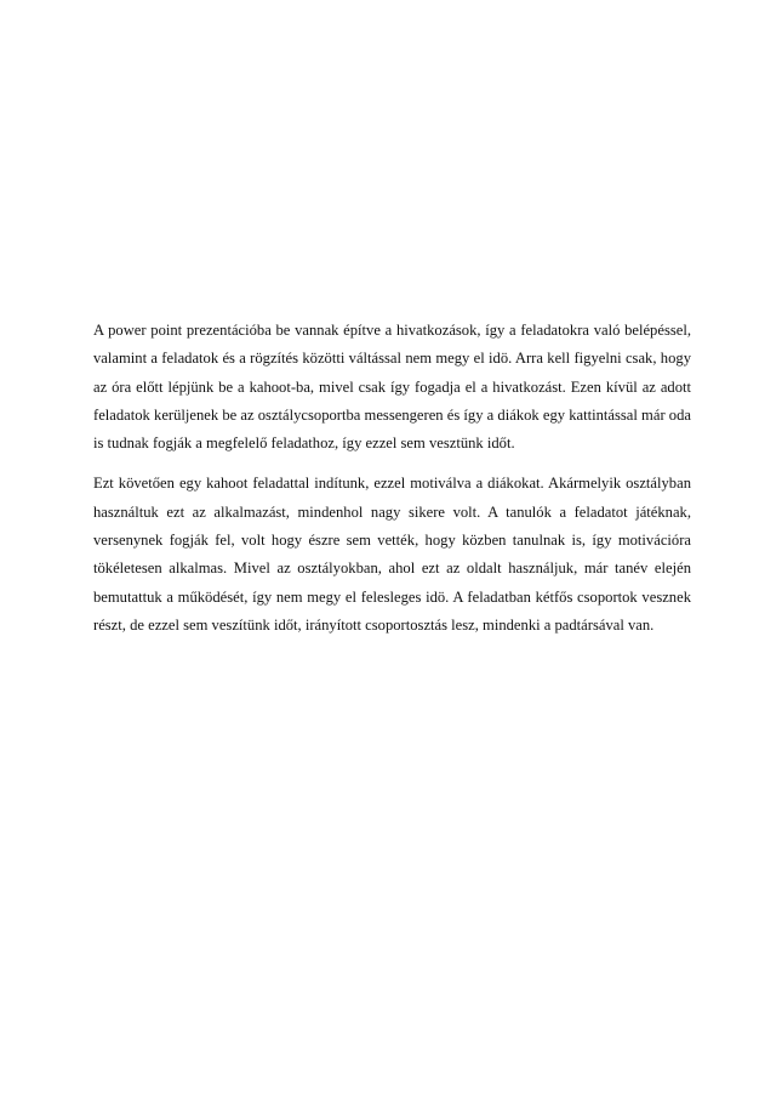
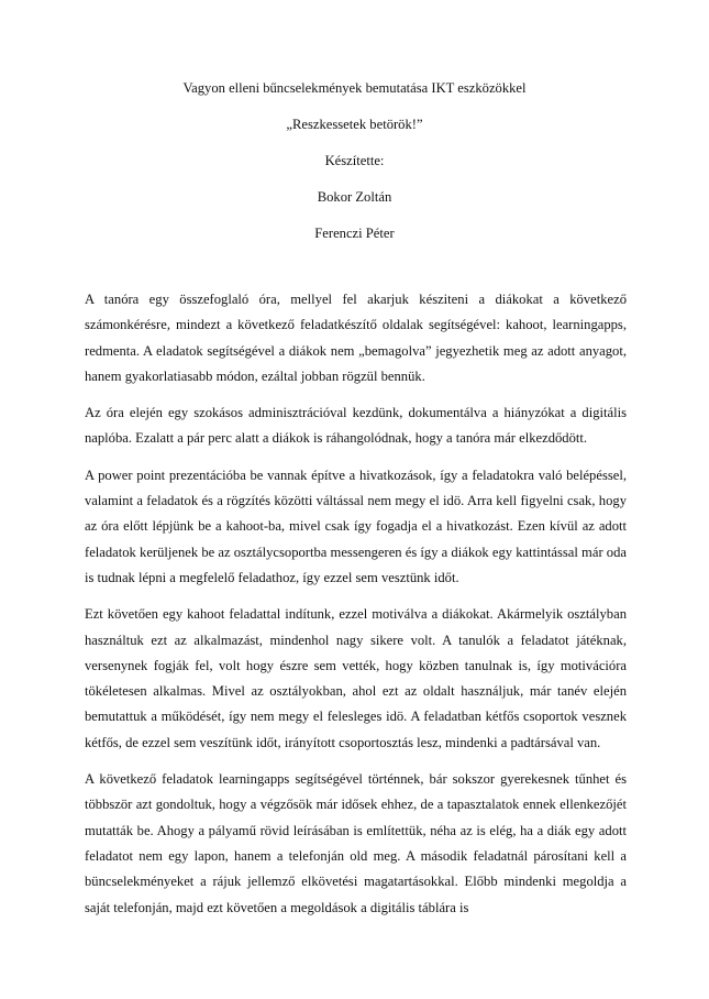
+ Vagyon elleni bűncselekmények bemutatása IKT eszközökkel
+ „Reszkessetek betörök!”
+ Készítette:
+ Bokor Zoltán
+ Ferenczi Péter
+ A tanóra egy összefoglaló óra, mellyel fel akarjuk késziteni a diákokat a következő számonkérésre, mindezt a következő feladatkészítő oldalak segítségével: kahoot, learningapps, redmenta. A eladatok segítségével a diákok nem „bemagolva” jegyezhetik meg az adott anyagot, hanem gyakorlatiasabb módon, ezáltal jobban rögzül bennük.
+ Az óra elején egy szokásos adminisztrációval kezdünk, dokumentálva a hiányzókat a digitális naplóba. Ezalatt a pár perc alatt a diákok is ráhangolódnak, hogy a tanóra már elkezdődött.
- A power point prezentációba be vannak építve a hivatkozások, így a feladatokra való belépéssel, valamint a feladatok és a rögzítés közötti váltással nem megy el idö. Arra kell figyelni csak, hogy az óra előtt lépjünk be a kahoot-ba, mivel csak így fogadja el a hivatkozást. Ezen kívül az adott feladatok kerüljenek be az osztálycsoportba messengeren és így a diákok egy kattintással már oda is tudnak fogják a megfelelő feladathoz, így ezzel sem vesztünk időt.
+ A power point prezentációba be vannak építve a hivatkozások, így a feladatokra való belépéssel, valamint a feladatok és a rögzítés közötti váltással nem megy el idö. Arra kell figyelni csak, hogy az óra előtt lépjünk be a kahoot-ba, mivel csak így fogadja el a hivatkozást. Ezen kívül az adott feladatok kerüljenek be az osztálycsoportba messengeren és így a diákok egy kattintással már oda is tudnak lépni a megfelelő feladathoz, így ezzel sem vesztünk időt.
- Ezt követően egy kahoot feladattal indítunk, ezzel motiválva a diákokat. Akármelyik osztályban használtuk ezt az alkalmazást, mindenhol nagy sikere volt. A tanulók a feladatot játéknak, versenynek fogják fel, volt hogy észre sem vették, hogy közben tanulnak is, így motivációra tökéletesen alkalmas. Mivel az osztályokban, ahol ezt az oldalt használjuk, már tanév elején bemutattuk a működését, így nem megy el felesleges idö. A feladatban kétfős csoportok vesznek részt, de ezzel sem veszítünk időt, irányított csoportosztás lesz, mindenki a padtársával van.
+ Ezt követően egy kahoot feladattal indítunk, ezzel motiválva a diákokat. Akármelyik osztályban használtuk ezt az alkalmazást, mindenhol nagy sikere volt. A tanulók a feladatot játéknak, versenynek fogják fel, volt hogy észre sem vették, hogy közben tanulnak is, így motivációra tökéletesen alkalmas. Mivel az osztályokban, ahol ezt az oldalt használjuk, már tanév elején bemutattuk a működését, így nem megy el felesleges idö. A feladatban kétfős csoportok vesznek kétfős, de ezzel sem veszítünk időt, irányított csoportosztás lesz, mindenki a padtársával van.
+ A következő feladatok learningapps segítségével történnek, bár sokszor gyerekesnek tűnhet és többször azt gondoltuk, hogy a végzősök már idősek ehhez, de a tapasztalatok ennek ellenkezőjét mutatták be. Ahogy a pályamű rövid leírásában is említettük, néha az is elég, ha a diák egy adott feladatot nem egy lapon, hanem a telefonján old meg. A második feladatnál párosítani kell a büncselekményeket a rájuk jellemző elkövetési magatartásokkal. Előbb mindenki megoldja a saját telefonján, majd ezt követően a megoldások a digitális táblára is
